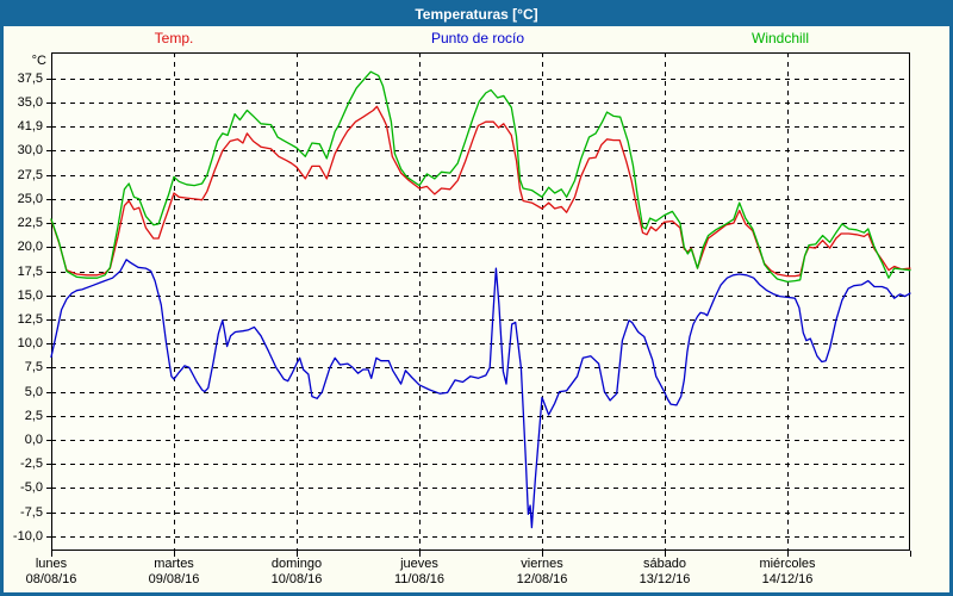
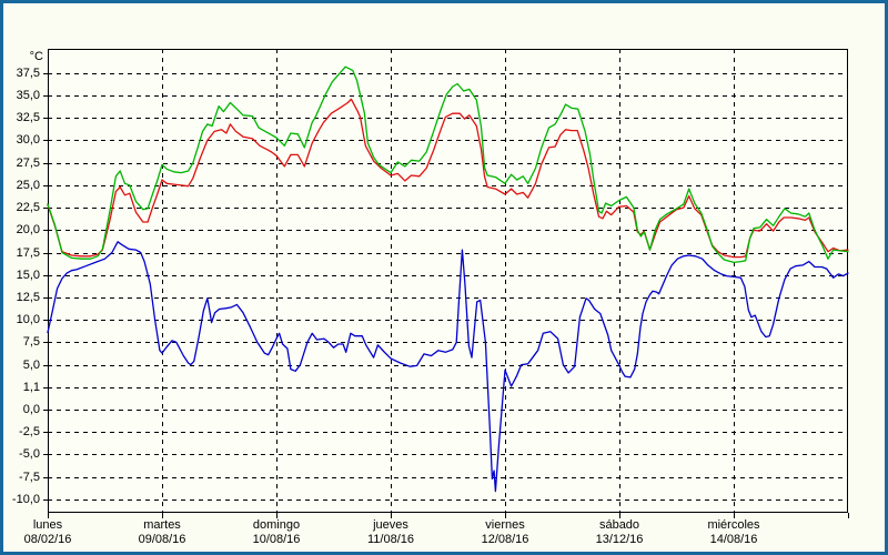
- Temperaturas [°C]
- Temp.
- Punto de rocío
- Windchill
  °C
  37,5
  35,0
- 41,9
+ 32,5
  30,0
  27,5
  25,0
  22,5
  20,0
  17,5
  15,0
  12,5
  10,0
  7,5
  5,0
- 2,5
+ 1,1
  0,0
  -2,5
  -5,0
  -7,5
  -10,0
  lunes
- 08/08/16
+ 08/02/16
  martes
  09/08/16
  domingo
  10/08/16
  jueves
  11/08/16
  viernes
  12/08/16
  sábado
  13/12/16
  miércoles
- 14/12/16
+ 14/08/16
